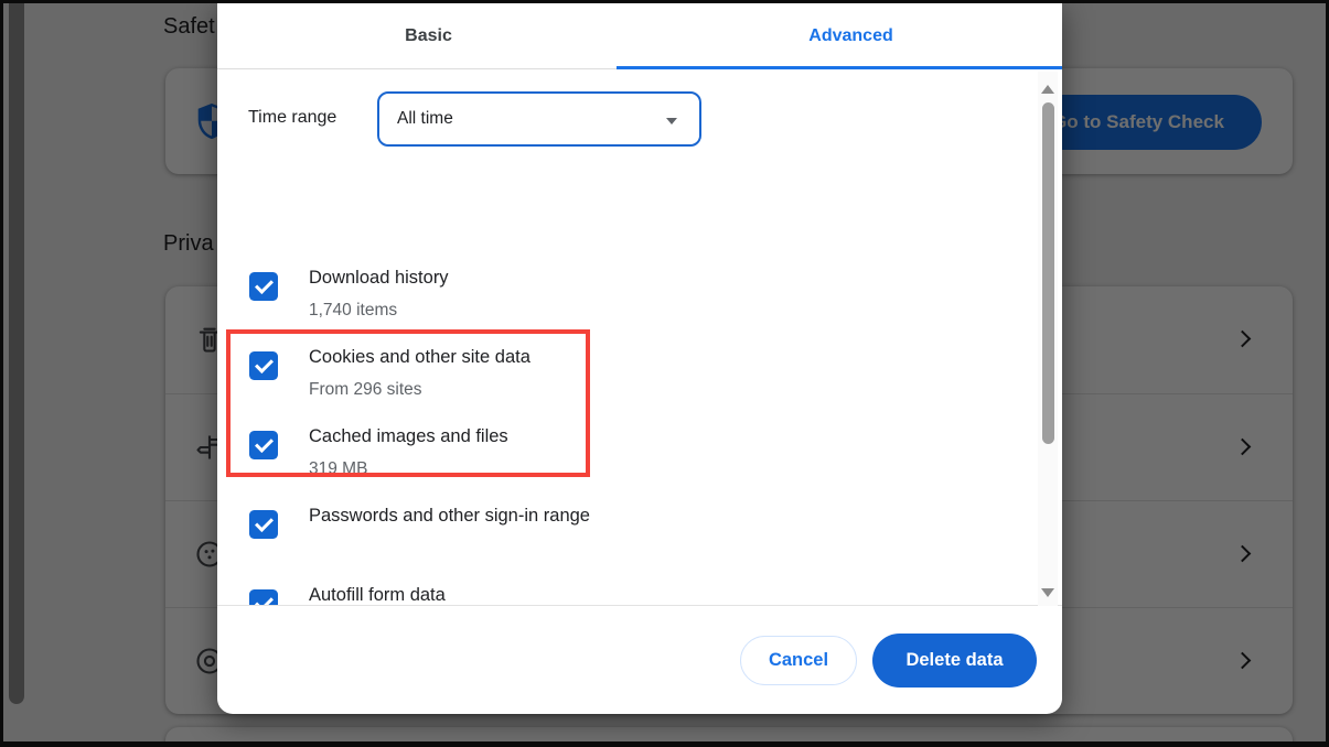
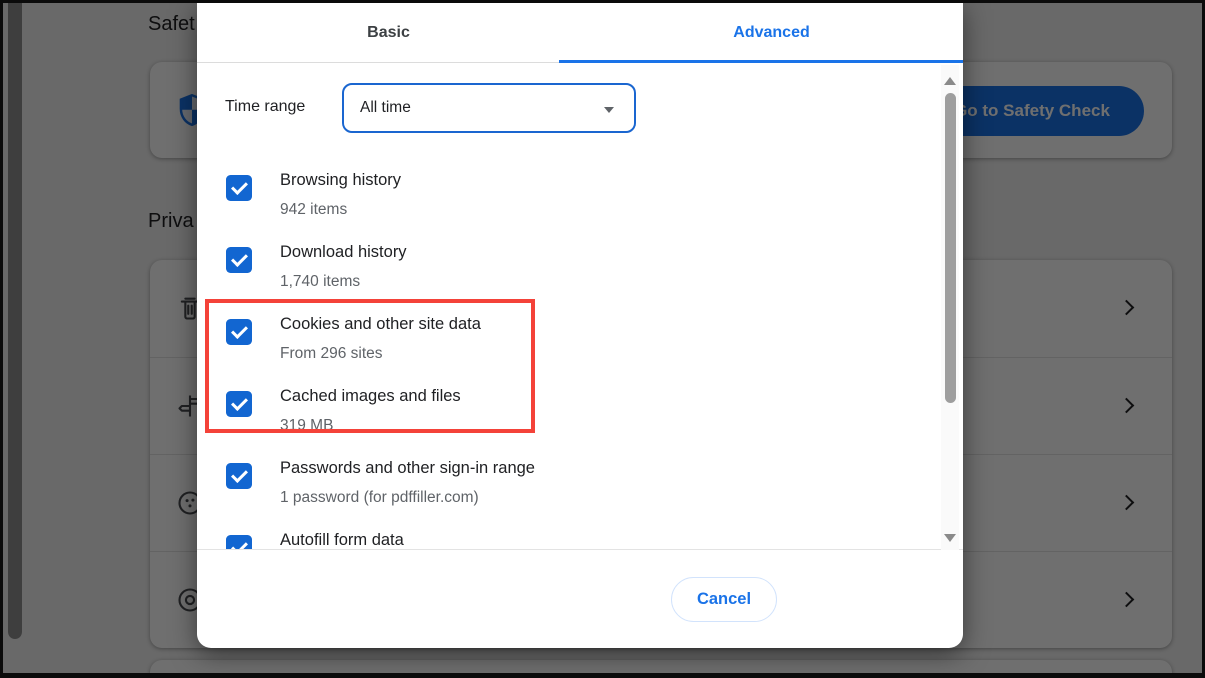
  Safet
  o to Safety Check
  Priva
  Basic
  Advanced
  Time range
  All time
+ Browsing history
+ 942 items
  Download history
  1,740 items
  Cookies and other site data
  From 296 sites
  Cached images and files
  319 MB
  Passwords and other sign-in range
+ 1 password (for pdffiller.com)
  Autofill form data
  Cancel
- Delete data
